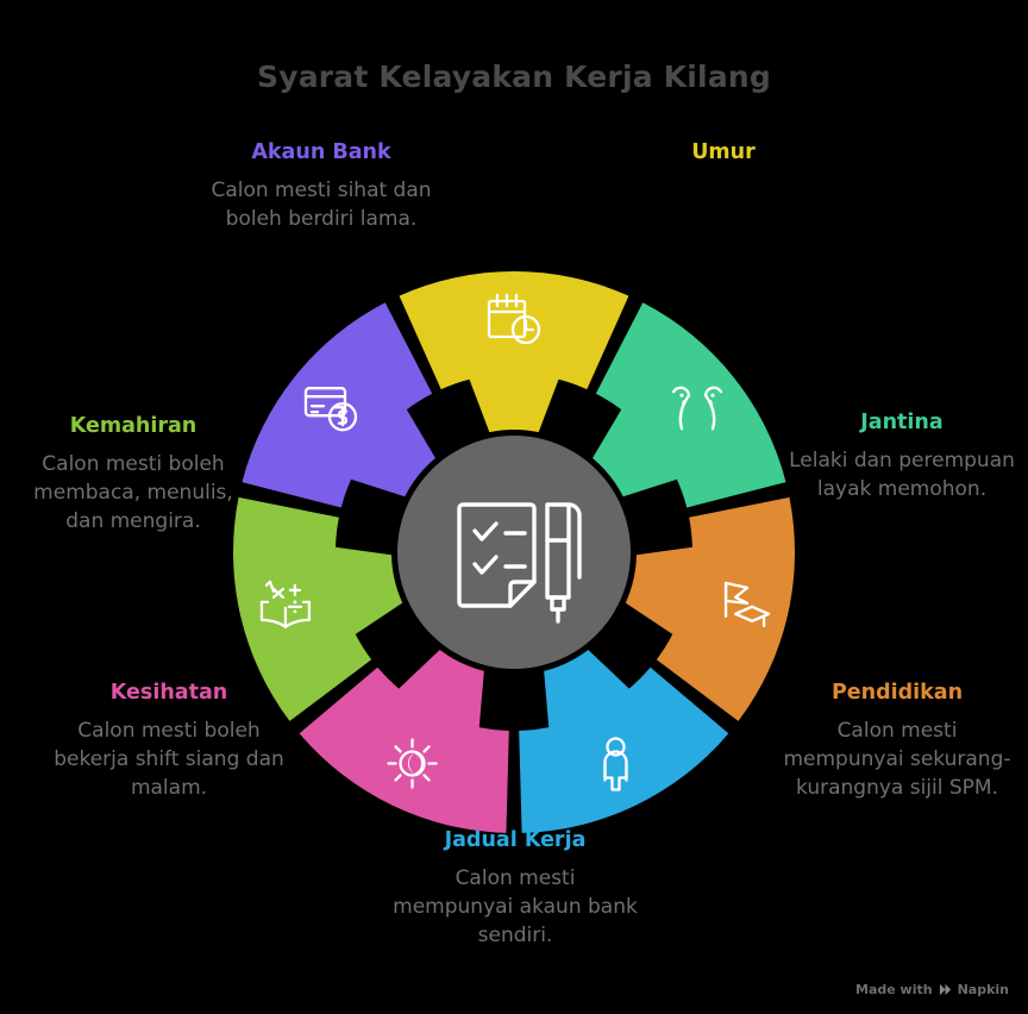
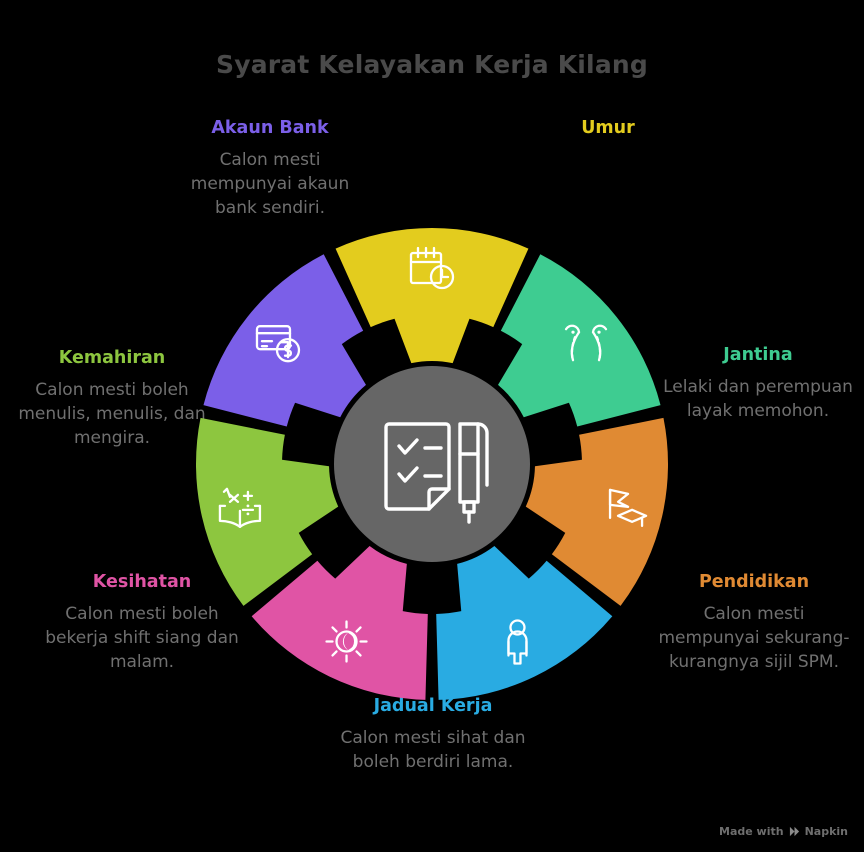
  Syarat Kelayakan Kerja Kilang
  Akaun Bank
- Calon mesti sihat dan boleh berdiri lama.
+ Calon mesti mempunyai akaun bank sendiri.
  Umur
  Jantina
  Lelaki dan perempuan layak memohon.
  Pendidikan
  Calon mesti mempunyai sekurang-kurangnya sijil SPM.
  Jadual Kerja
- Calon mesti mempunyai akaun bank sendiri.
+ Calon mesti sihat dan boleh berdiri lama.
  Kesihatan
  Calon mesti boleh bekerja shift siang dan malam.
  Kemahiran
- Calon mesti boleh membaca, menulis, dan mengira.
+ Calon mesti boleh menulis, menulis, dan mengira.
  Made with
  Napkin
